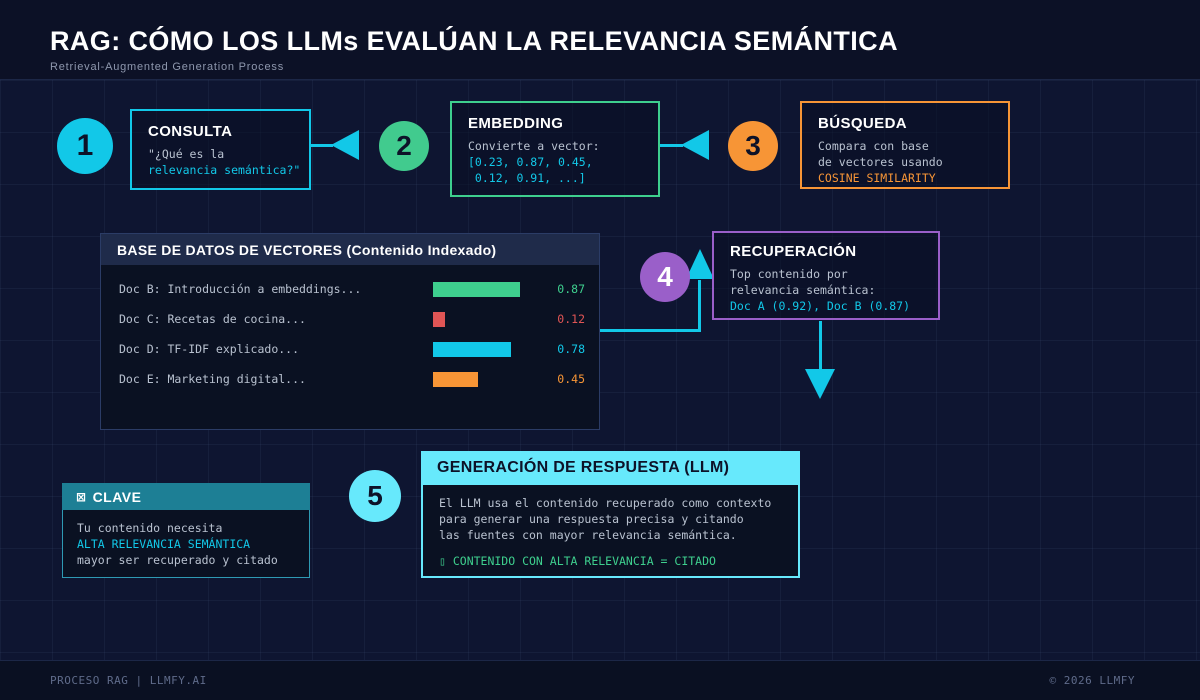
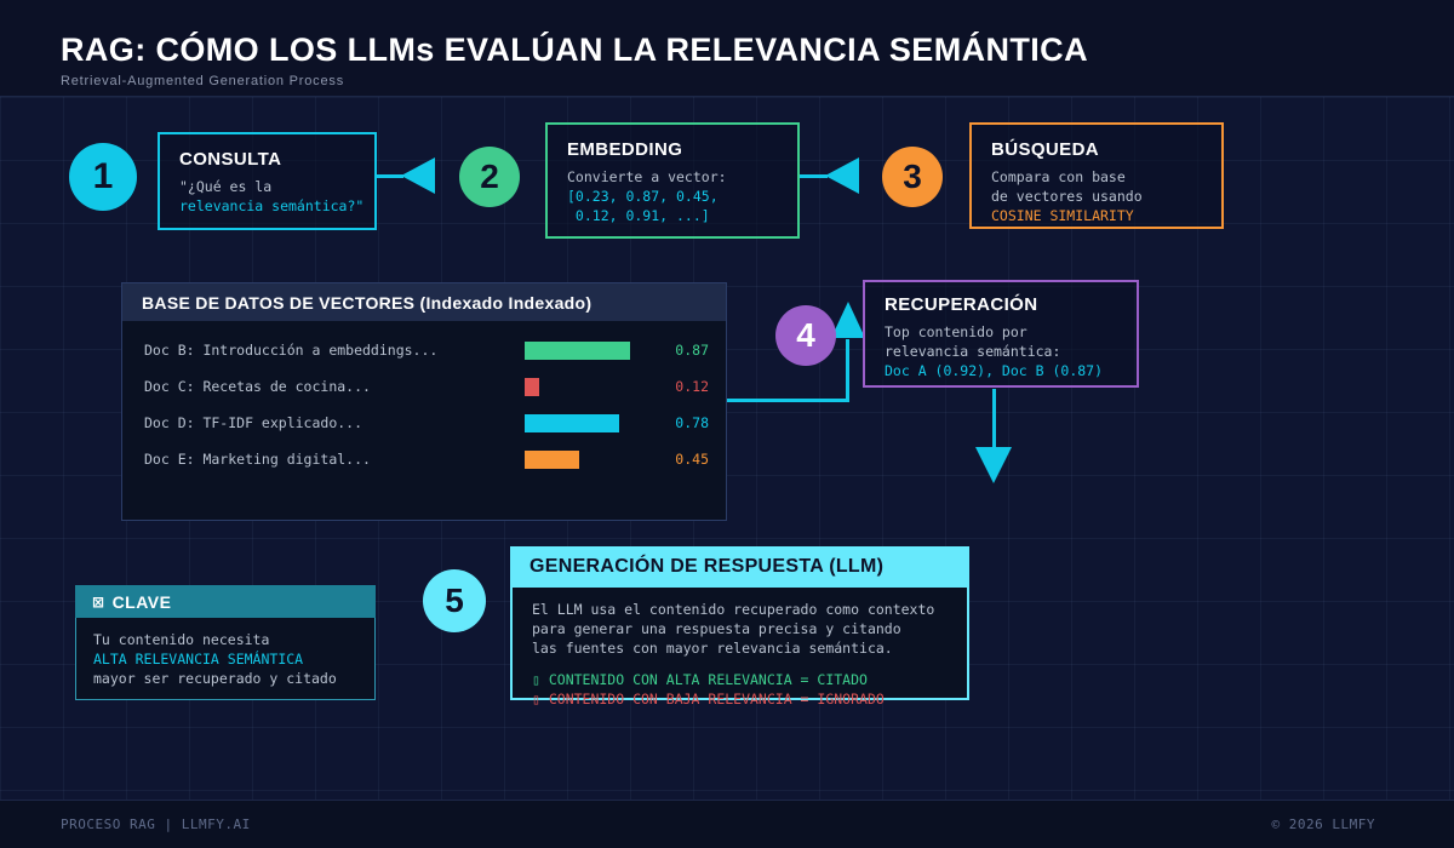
  RAG: CÓMO LOS LLMs EVALÚAN LA RELEVANCIA SEMÁNTICA
  Retrieval-Augmented Generation Process
  1
  CONSULTA
  "¿Qué es la
  relevancia semántica?"
  2
  EMBEDDING
  Convierte a vector:
  [0.23, 0.87, 0.45,
  0.12, 0.91, ...]
  3
  BÚSQUEDA
  Compara con base
  de vectores usando
  COSINE SIMILARITY
- BASE DE DATOS DE VECTORES (Contenido Indexado)
+ BASE DE DATOS DE VECTORES (Indexado Indexado)
  Doc B: Introducción a embeddings...
  0.87
  Doc C: Recetas de cocina...
  0.12
  Doc D: TF-IDF explicado...
  0.78
  Doc E: Marketing digital...
  0.45
  4
  RECUPERACIÓN
  Top contenido por
  relevancia semántica:
  Doc A (0.92), Doc B (0.87)
  5
  GENERACIÓN DE RESPUESTA (LLM)
  El LLM usa el contenido recuperado como contexto
  para generar una respuesta precisa y citando
  las fuentes con mayor relevancia semántica.
  ▯ CONTENIDO CON ALTA RELEVANCIA = CITADO
+ ▯ CONTENIDO CON BAJA RELEVANCIA = IGNORADO
  ⊠
  CLAVE
  Tu contenido necesita
  ALTA RELEVANCIA SEMÁNTICA
  mayor ser recuperado y citado
  PROCESO RAG | LLMFY.AI
  © 2026 LLMFY
